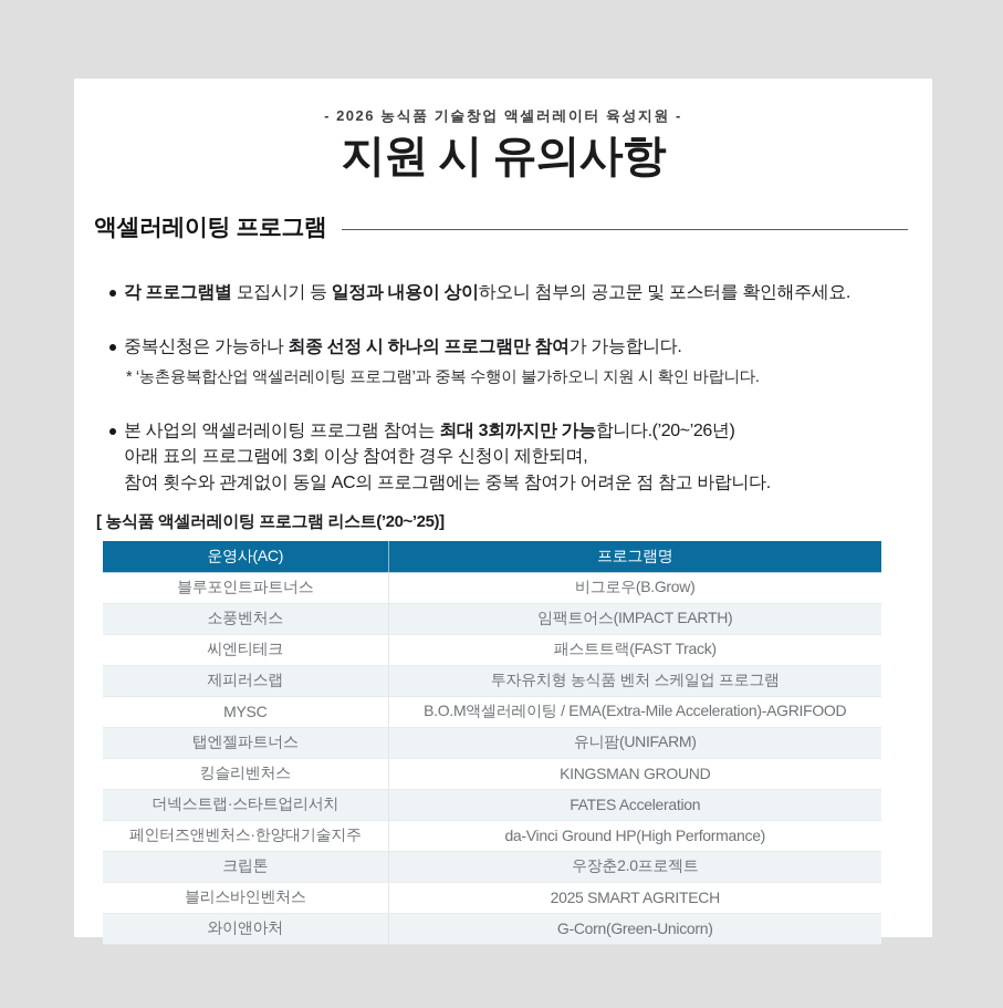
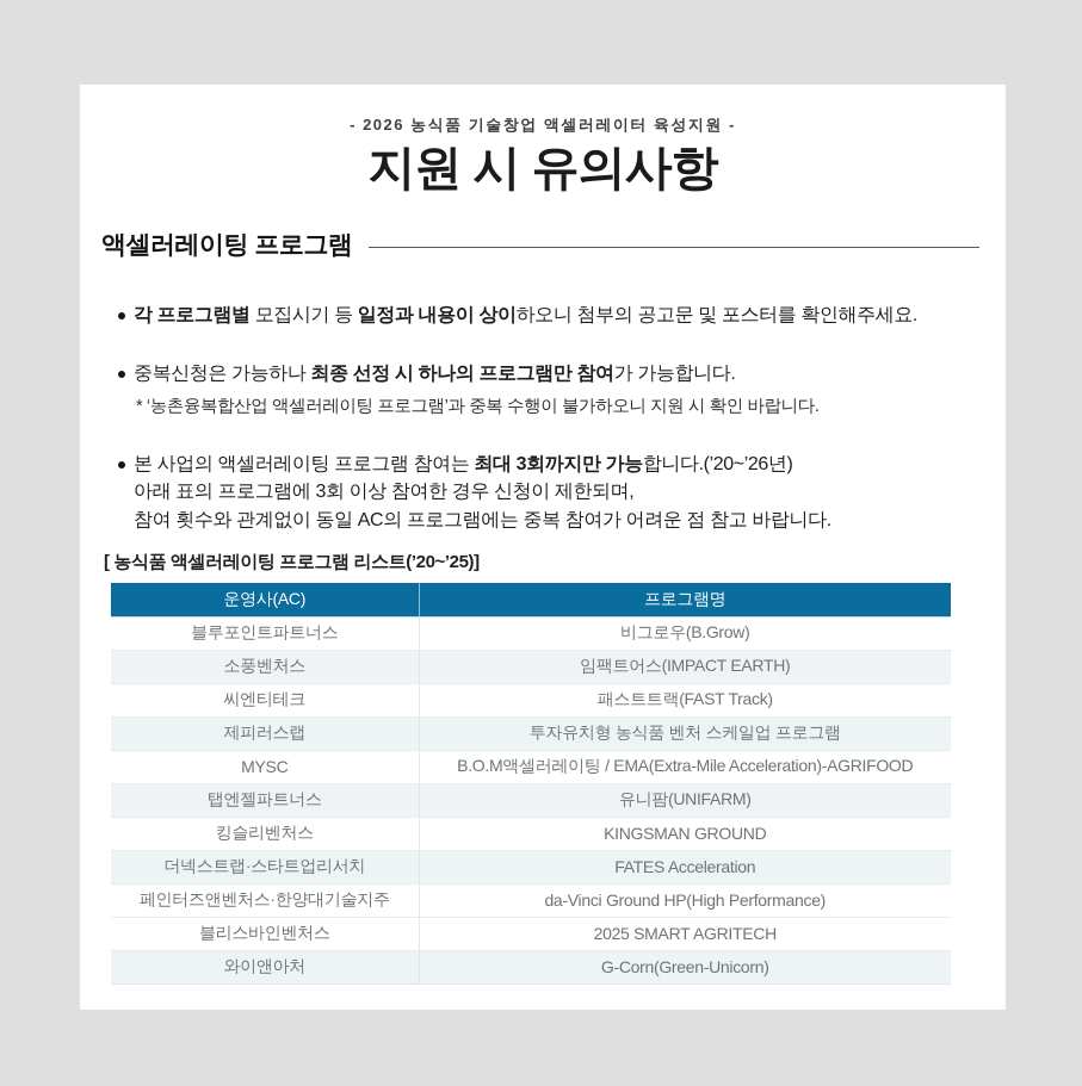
  - 2026 농식품 기술창업 액셀러레이터 육성지원 -
  지원 시 유의사항
  액셀러레이팅 프로그램
  각 프로그램별 모집시기 등 일정과 내용이 상이하오니 첨부의 공고문 및 포스터를 확인해주세요.
  중복신청은 가능하나 최종 선정 시 하나의 프로그램만 참여가 가능합니다.
  * ‘농촌융복합산업 액셀러레이팅 프로그램’과 중복 수행이 불가하오니 지원 시 확인 바랍니다.
  본 사업의 액셀러레이팅 프로그램 참여는 최대 3회까지만 가능합니다.(’20~’26년)
  아래 표의 프로그램에 3회 이상 참여한 경우 신청이 제한되며,
  참여 횟수와 관계없이 동일 AC의 프로그램에는 중복 참여가 어려운 점 참고 바랍니다.
  [ 농식품 액셀러레이팅 프로그램 리스트(’20~’25)]
  운영사(AC)	프로그램명
  블루포인트파트너스	비그로우(B.Grow)
  소풍벤처스	임팩트어스(IMPACT EARTH)
  씨엔티테크	패스트트랙(FAST Track)
  제피러스랩	투자유치형 농식품 벤처 스케일업 프로그램
  MYSC	B.O.M액셀러레이팅 / EMA(Extra-Mile Acceleration)-AGRIFOOD
  탭엔젤파트너스	유니팜(UNIFARM)
  킹슬리벤처스	KINGSMAN GROUND
  더넥스트랩·스타트업리서치	FATES Acceleration
  페인터즈앤벤처스·한양대기술지주	da-Vinci Ground HP(High Performance)
- 크립톤	우장춘2.0프로젝트
  블리스바인벤처스	2025 SMART AGRITECH
  와이앤아처	G-Corn(Green-Unicorn)
